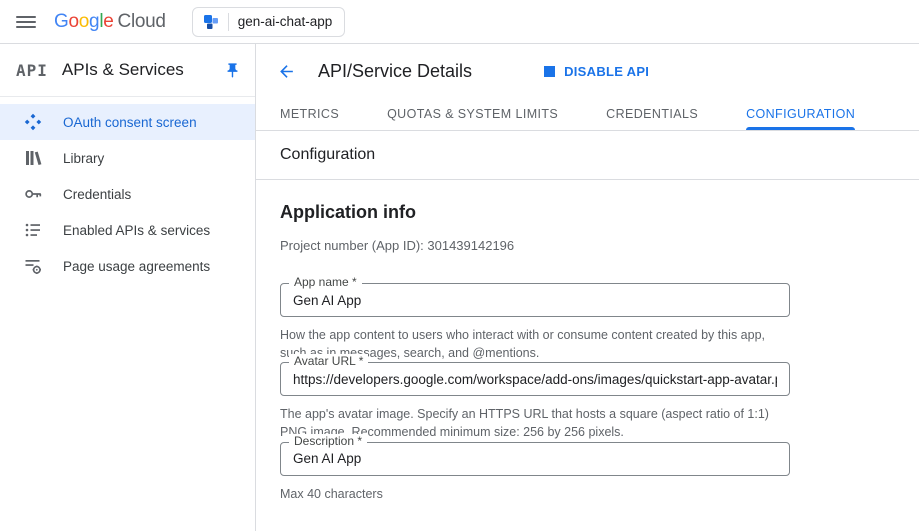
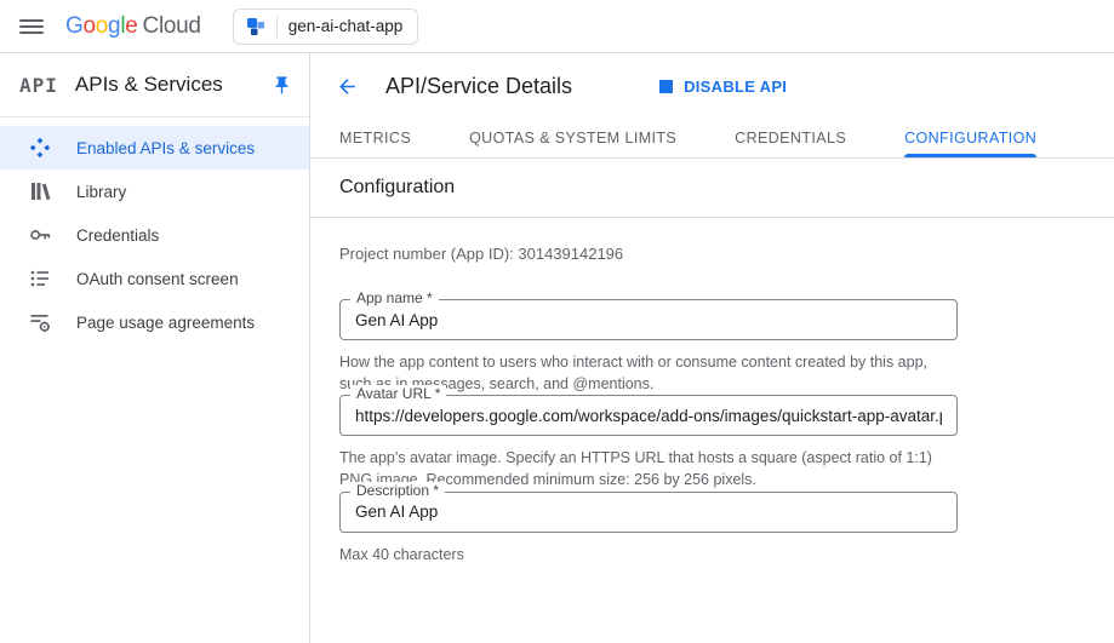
  G
  o
  o
  g
  l
  e
  Cloud
  gen-ai-chat-app
  API
  APIs & Services
- OAuth consent screen
+ Enabled APIs & services
  Library
  Credentials
- Enabled APIs & services
+ OAuth consent screen
  Page usage agreements
  API/Service Details
  DISABLE API
  METRICS
  QUOTAS & SYSTEM LIMITS
  CREDENTIALS
  CONFIGURATION
  Configuration
- Application info
  Project number (App ID): 301439142196
  App name *
  Gen AI App
  How the app content to users who interact with or consume content created by this app, such as in messages, search, and @mentions.
  Avatar URL *
  https://developers.google.com/workspace/add-ons/images/quickstart-app-avatar.
  The app's avatar image. Specify an HTTPS URL that hosts a square (aspect ratio of 1:1) PNG image. Recommended minimum size: 256 by 256 pixels.
  Description *
  Gen AI App
  Max 40 characters
